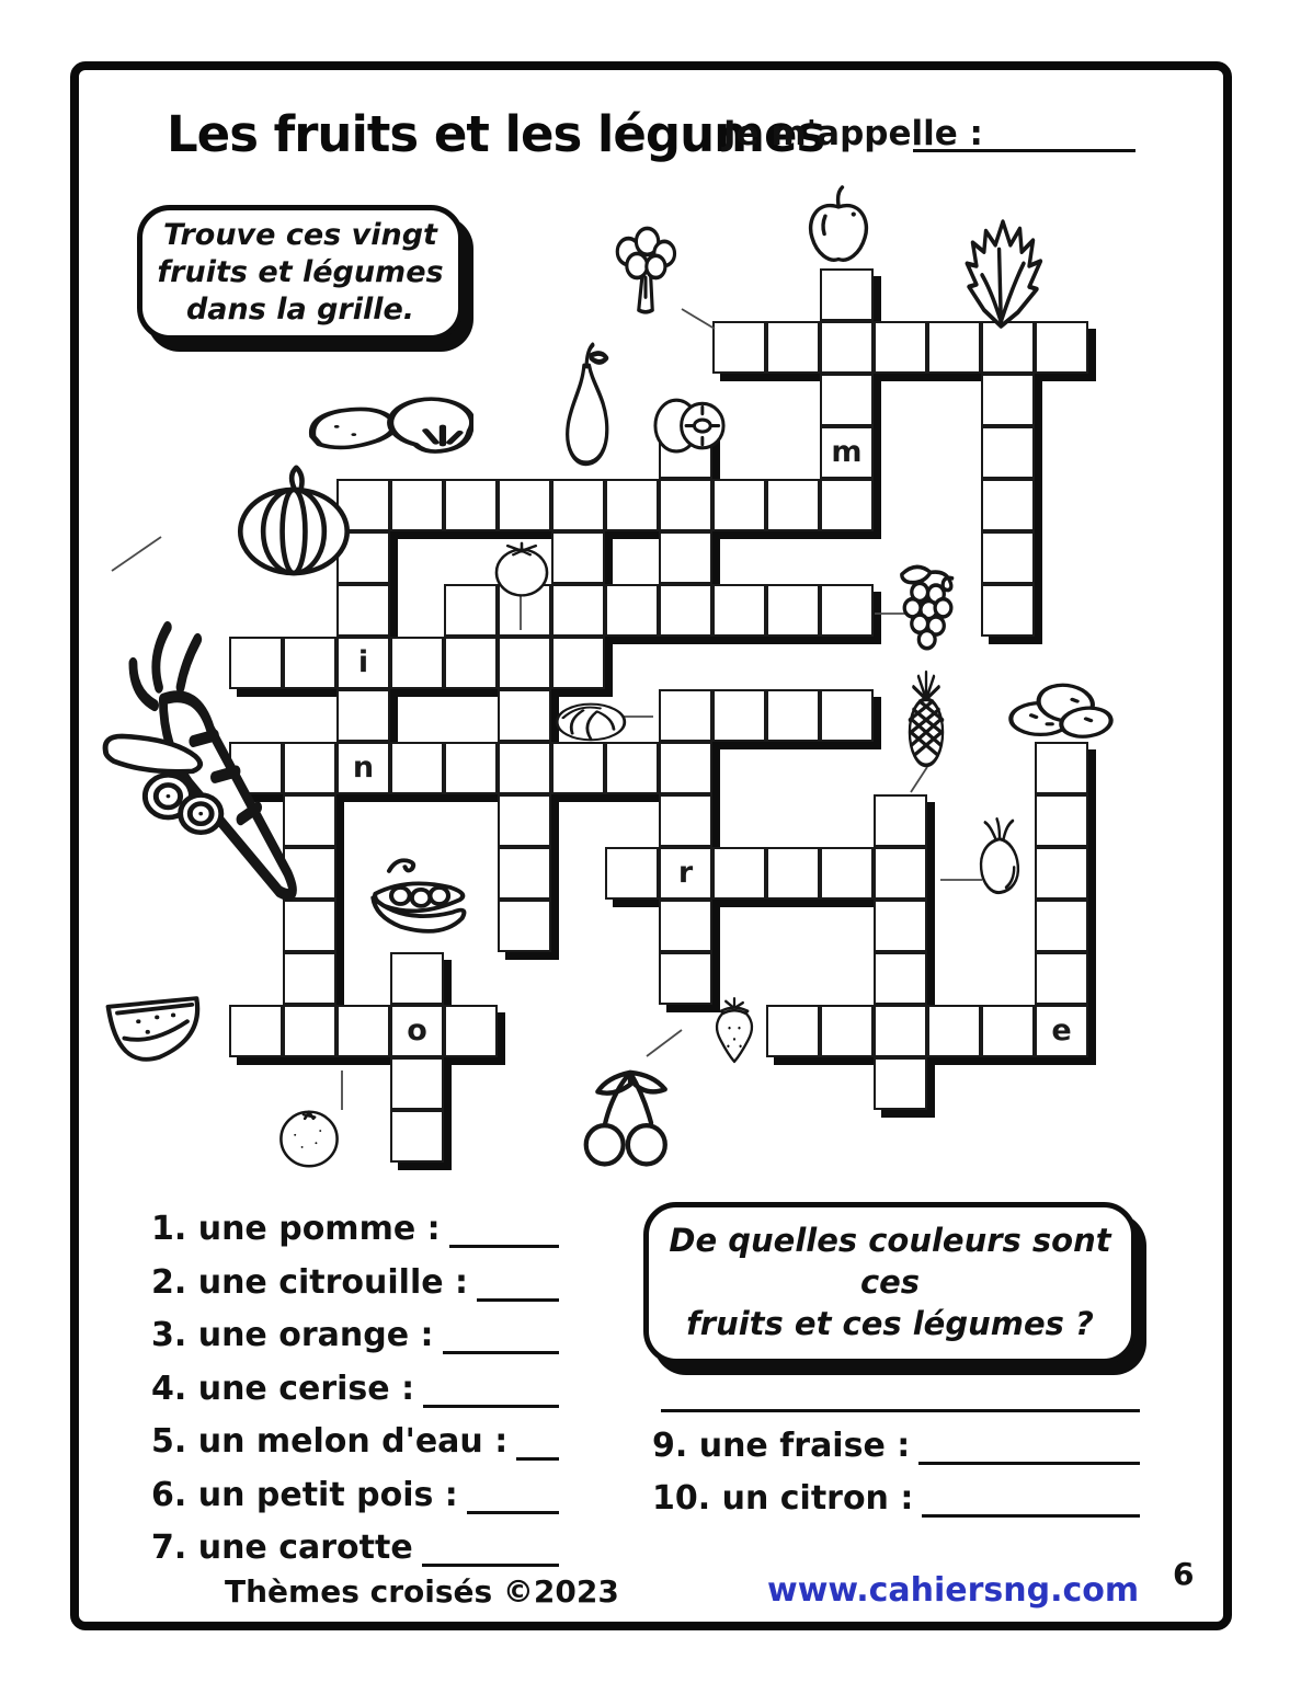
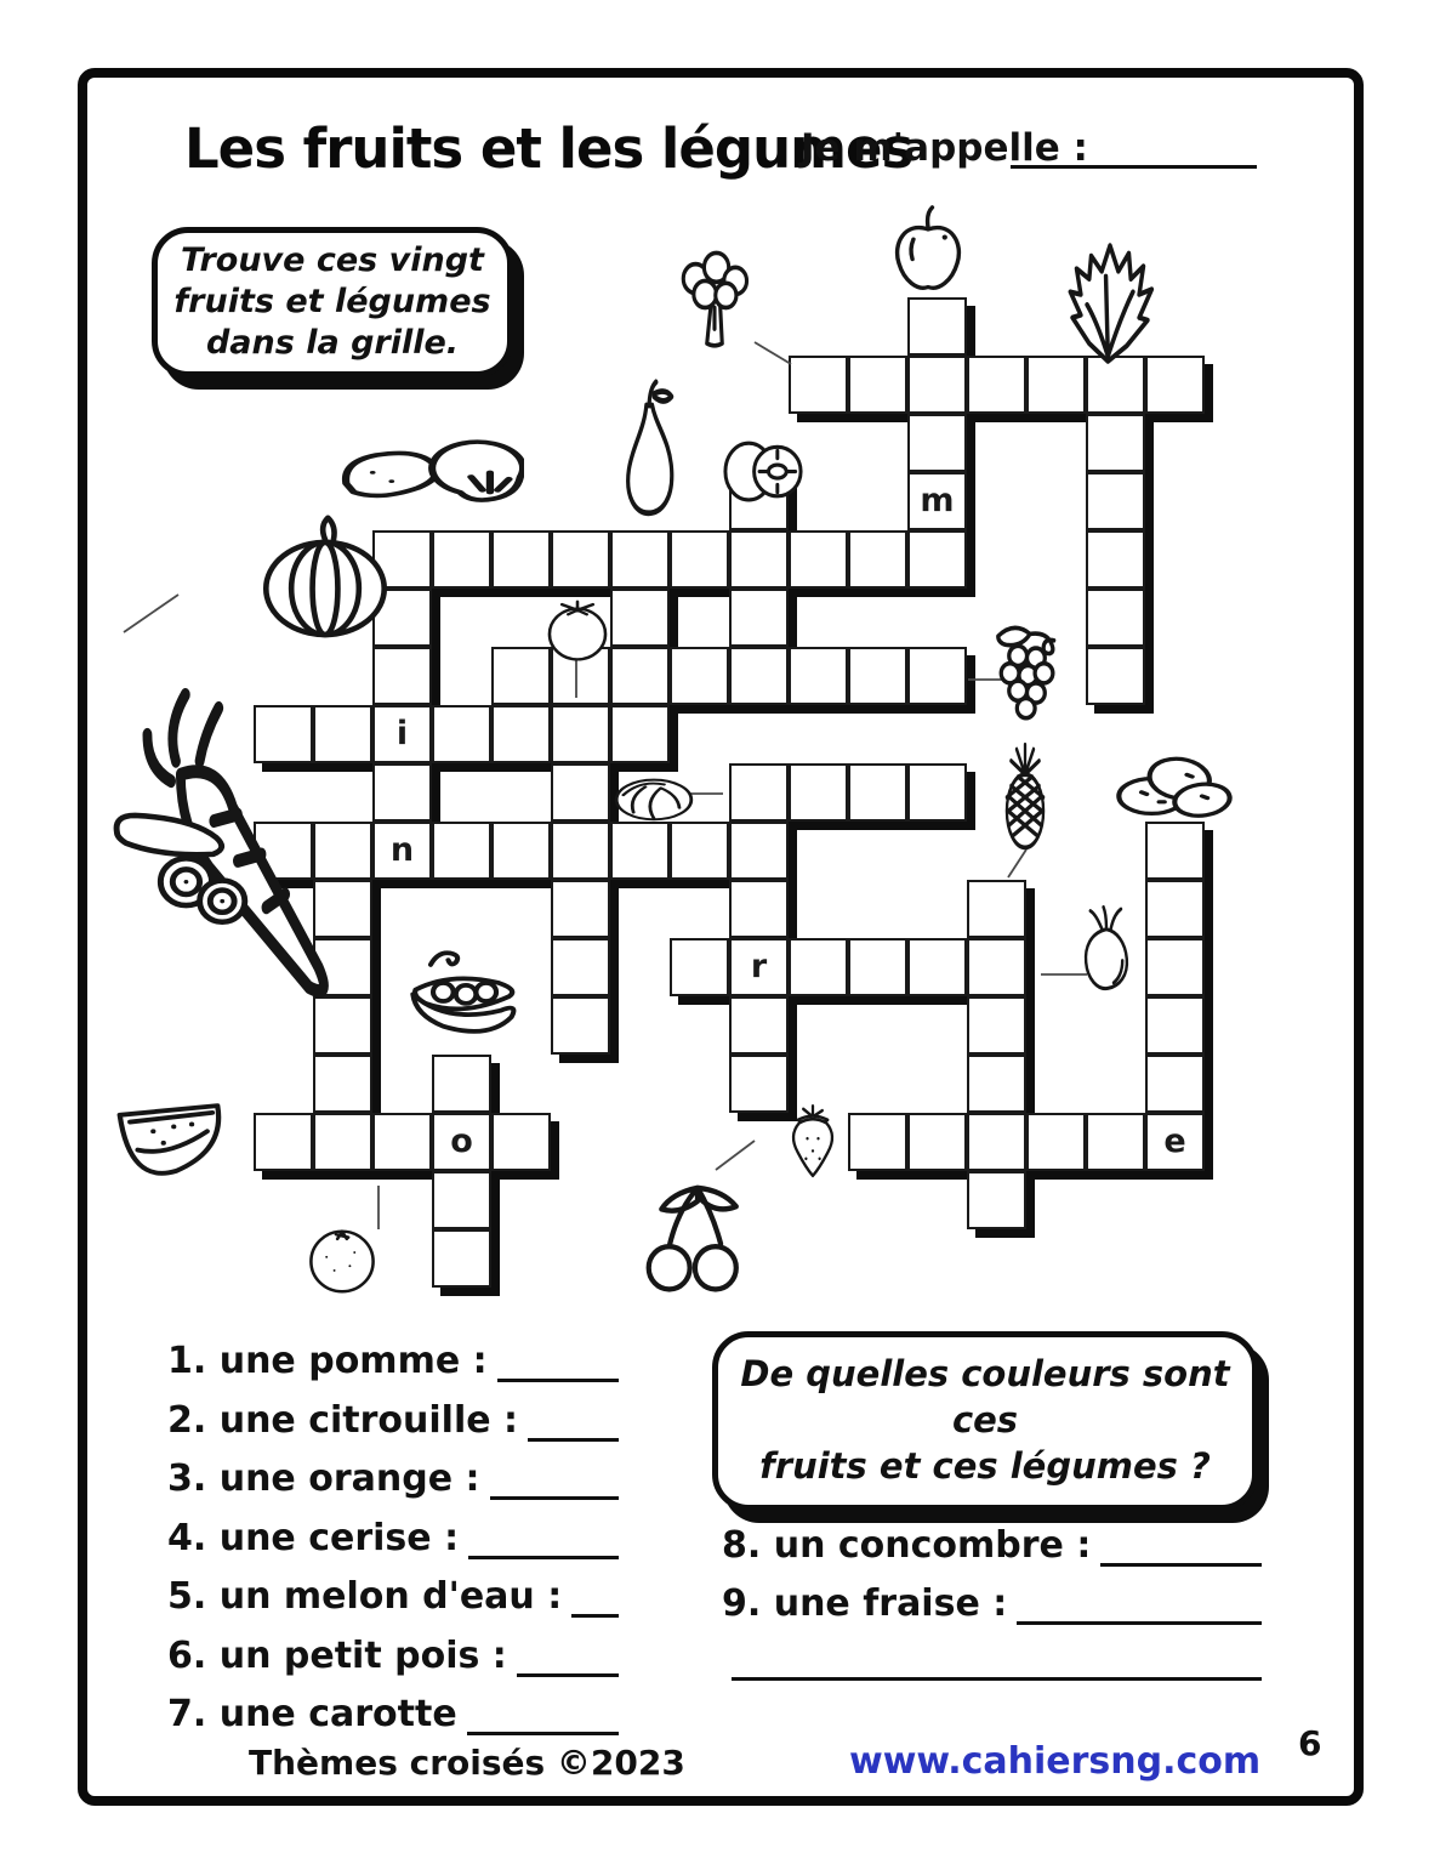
  Les fruits et les légumes
  Je m'appelle :
  Trouve ces vingt
  fruits et légumes
  dans la grille.
  m
  i
  n
  r
  o
  e
  De quelles couleurs sont ces
  fruits et ces légumes ?
  1. une pomme :
  2. une citrouille :
  3. une orange :
  4. une cerise :
  5. un melon d'eau :
  6. un petit pois :
  7. une carotte
+ 8. un concombre :
  9. une fraise :
- 10. un citron :
  Thèmes croisés ©2023
  www.cahiersng.com
  6
